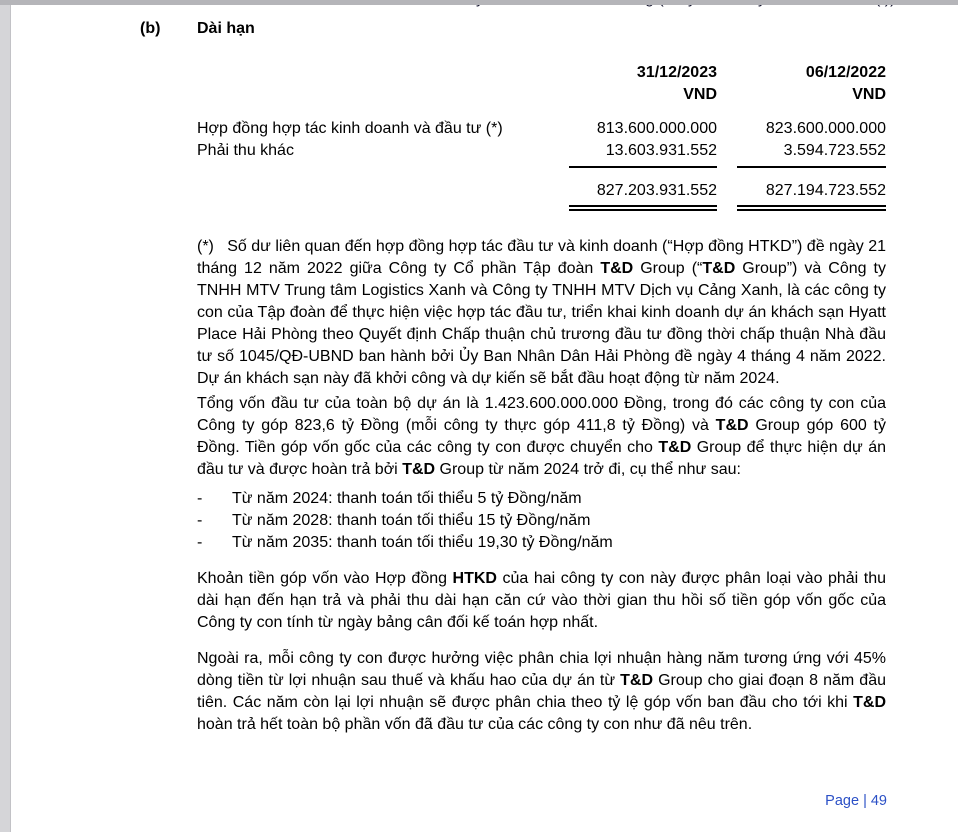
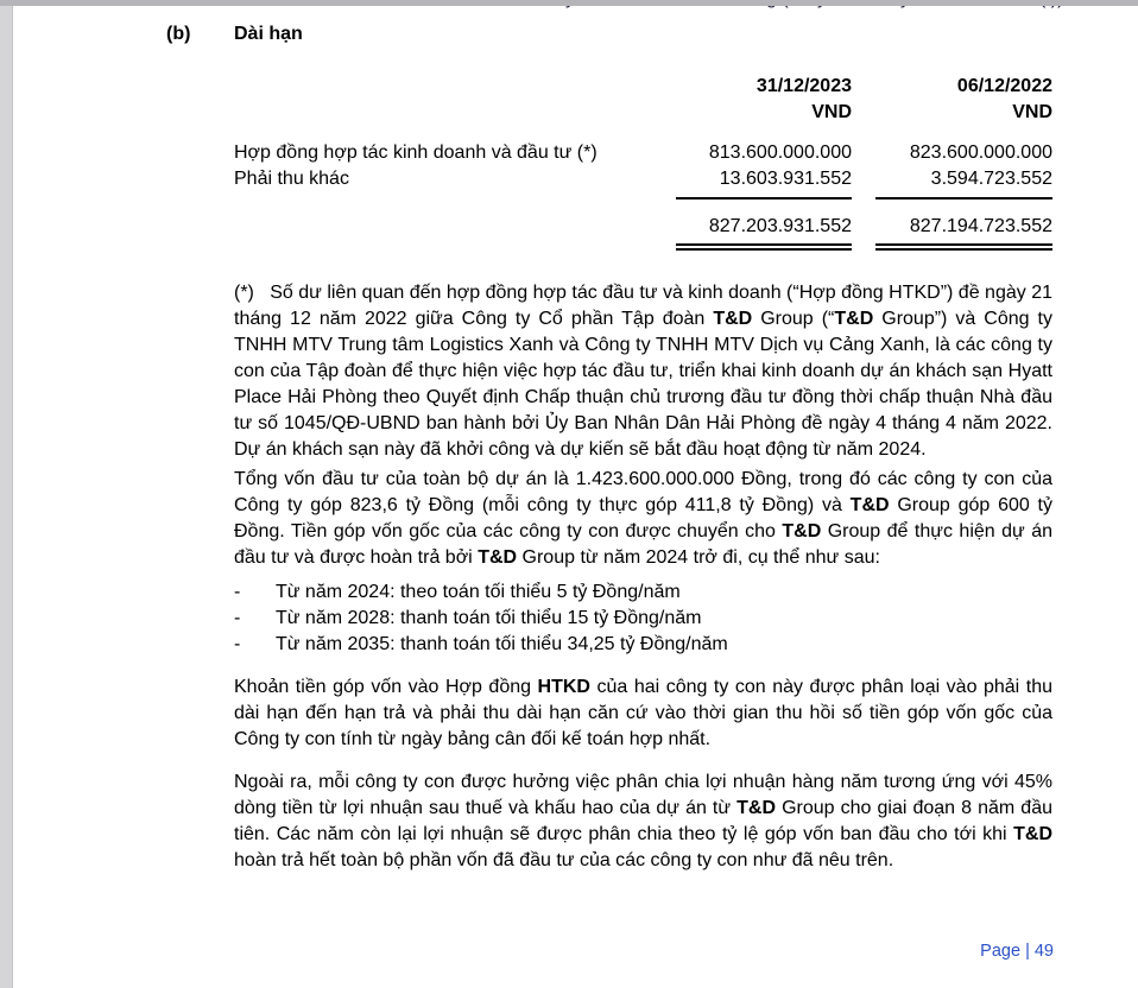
  (b)
  Dài hạn
  31/12/2023
  06/12/2022
  VND
  VND
  Hợp đồng hợp tác kinh doanh và đầu tư (*)
  813.600.000.000
  823.600.000.000
  Phải thu khác
  13.603.931.552
  3.594.723.552
  827.203.931.552
  827.194.723.552
  (*) Số dư liên quan đến hợp đồng hợp tác đầu tư và kinh doanh (“Hợp đồng HTKD”) đề ngày 21 tháng 12 năm 2022 giữa Công ty Cổ phần Tập đoàn T&D Group (“T&D Group”) và Công ty TNHH MTV Trung tâm Logistics Xanh và Công ty TNHH MTV Dịch vụ Cảng Xanh, là các công ty con của Tập đoàn để thực hiện việc hợp tác đầu tư, triển khai kinh doanh dự án khách sạn Hyatt Place Hải Phòng theo Quyết định Chấp thuận chủ trương đầu tư đồng thời chấp thuận Nhà đầu tư số 1045/QĐ-UBND ban hành bởi Ủy Ban Nhân Dân Hải Phòng đề ngày 4 tháng 4 năm 2022. Dự án khách sạn này đã khởi công và dự kiến sẽ bắt đầu hoạt động từ năm 2024.
  Tổng vốn đầu tư của toàn bộ dự án là 1.423.600.000.000 Đồng, trong đó các công ty con của Công ty góp 823,6 tỷ Đồng (mỗi công ty thực góp 411,8 tỷ Đồng) và T&D Group góp 600 tỷ Đồng. Tiền góp vốn gốc của các công ty con được chuyển cho T&D Group để thực hiện dự án đầu tư và được hoàn trả bởi T&D Group từ năm 2024 trở đi, cụ thể như sau:
  -
- Từ năm 2024: thanh toán tối thiểu 5 tỷ Đồng/năm
+ Từ năm 2024: theo toán tối thiểu 5 tỷ Đồng/năm
  -
  Từ năm 2028: thanh toán tối thiểu 15 tỷ Đồng/năm
  -
- Từ năm 2035: thanh toán tối thiểu 19,30 tỷ Đồng/năm
+ Từ năm 2035: thanh toán tối thiểu 34,25 tỷ Đồng/năm
  Khoản tiền góp vốn vào Hợp đồng HTKD của hai công ty con này được phân loại vào phải thu dài hạn đến hạn trả và phải thu dài hạn căn cứ vào thời gian thu hồi số tiền góp vốn gốc của Công ty con tính từ ngày bảng cân đối kế toán hợp nhất.
  Ngoài ra, mỗi công ty con được hưởng việc phân chia lợi nhuận hàng năm tương ứng với 45% dòng tiền từ lợi nhuận sau thuế và khấu hao của dự án từ T&D Group cho giai đoạn 8 năm đầu tiên. Các năm còn lại lợi nhuận sẽ được phân chia theo tỷ lệ góp vốn ban đầu cho tới khi T&D hoàn trả hết toàn bộ phần vốn đã đầu tư của các công ty con như đã nêu trên.
  Page | 49
